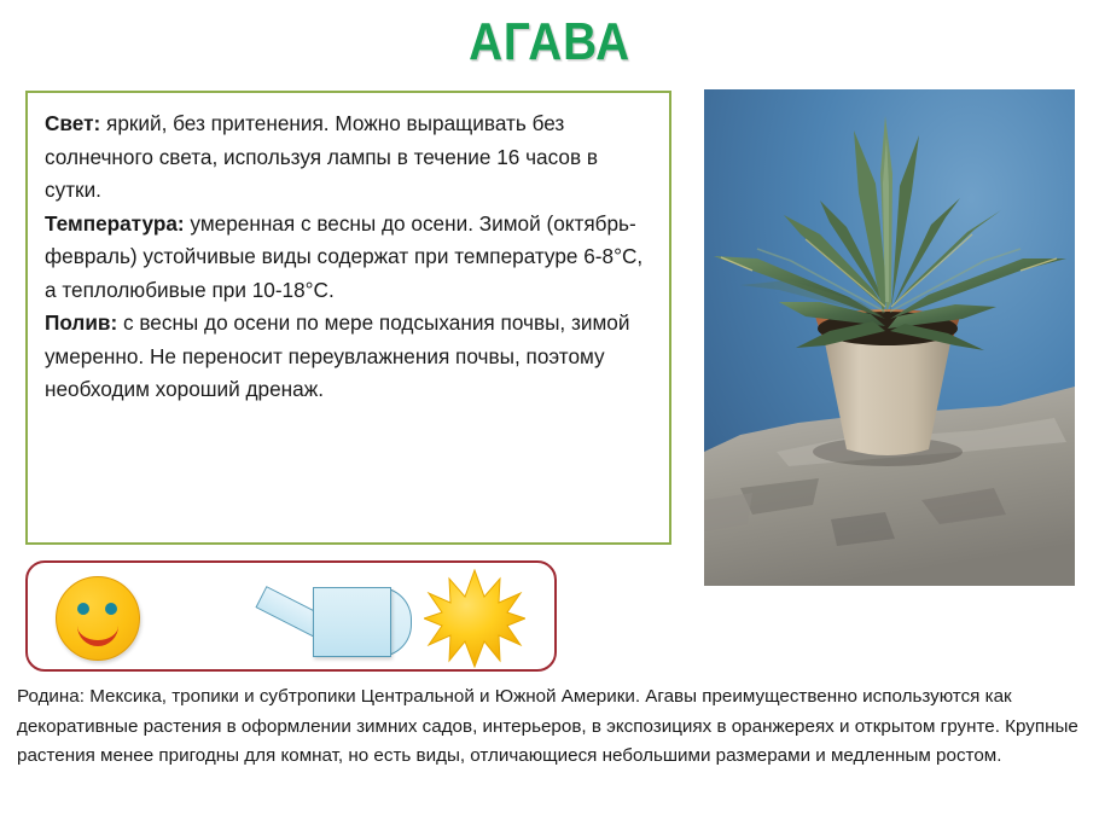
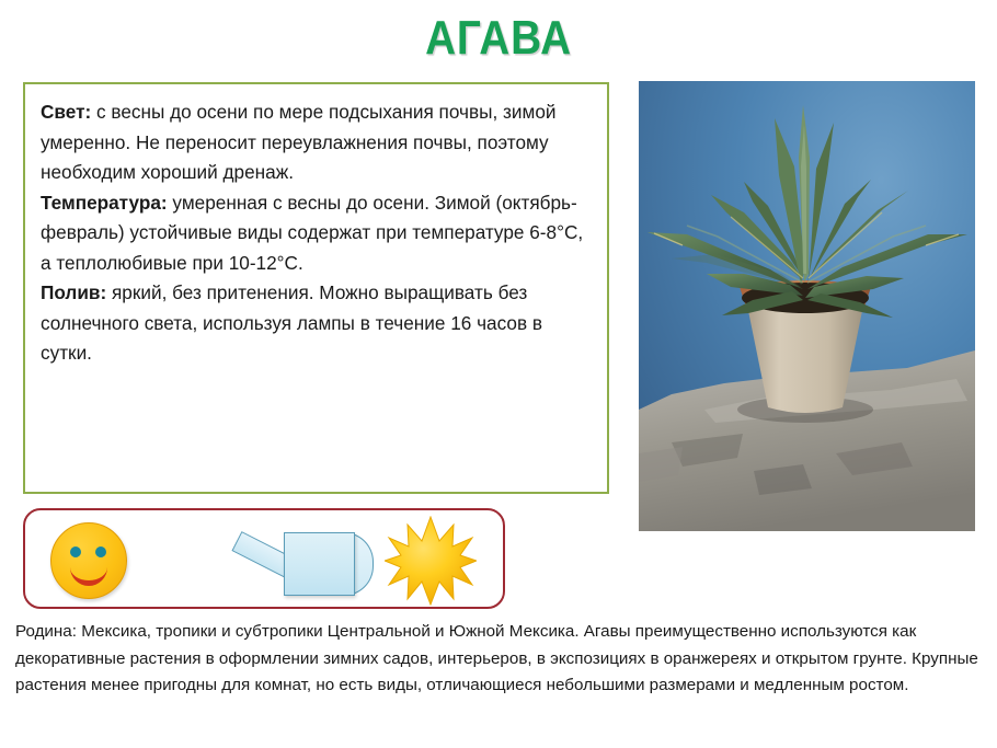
  АГАВА
- Свет: яркий, без притенения. Можно выращивать без солнечного света, используя лампы в течение 16 часов в сутки.
+ Свет: с весны до осени по мере подсыхания почвы, зимой умеренно. Не переносит переувлажнения почвы, поэтому необходим хороший дренаж.
- Температура: умеренная с весны до осени. Зимой (октябрь-февраль) устойчивые виды содержат при температуре 6-8°С, а теплолюбивые при 10-18°С.
+ Температура: умеренная с весны до осени. Зимой (октябрь-февраль) устойчивые виды содержат при температуре 6-8°С, а теплолюбивые при 10-12°С.
- Полив: с весны до осени по мере подсыхания почвы, зимой умеренно. Не переносит переувлажнения почвы, поэтому необходим хороший дренаж.
+ Полив: яркий, без притенения. Можно выращивать без солнечного света, используя лампы в течение 16 часов в сутки.
- Родина: Мексика, тропики и субтропики Центральной и Южной Америки. Агавы преимущественно используются как декоративные растения в оформлении зимних садов, интерьеров, в экспозициях в оранжереях и открытом грунте. Крупные растения менее пригодны для комнат, но есть виды, отличающиеся небольшими размерами и медленным ростом.
+ Родина: Мексика, тропики и субтропики Центральной и Южной Мексика. Агавы преимущественно используются как декоративные растения в оформлении зимних садов, интерьеров, в экспозициях в оранжереях и открытом грунте. Крупные растения менее пригодны для комнат, но есть виды, отличающиеся небольшими размерами и медленным ростом.
